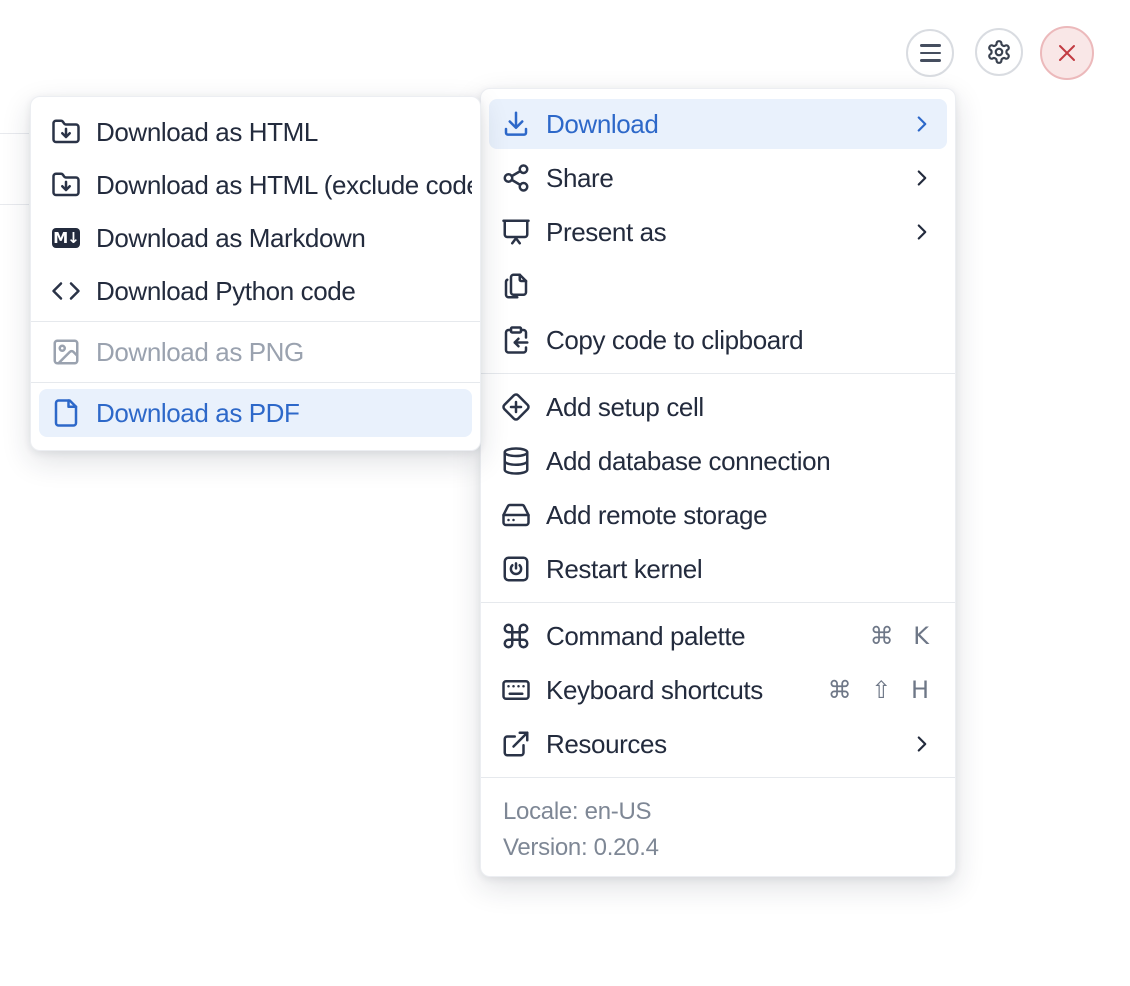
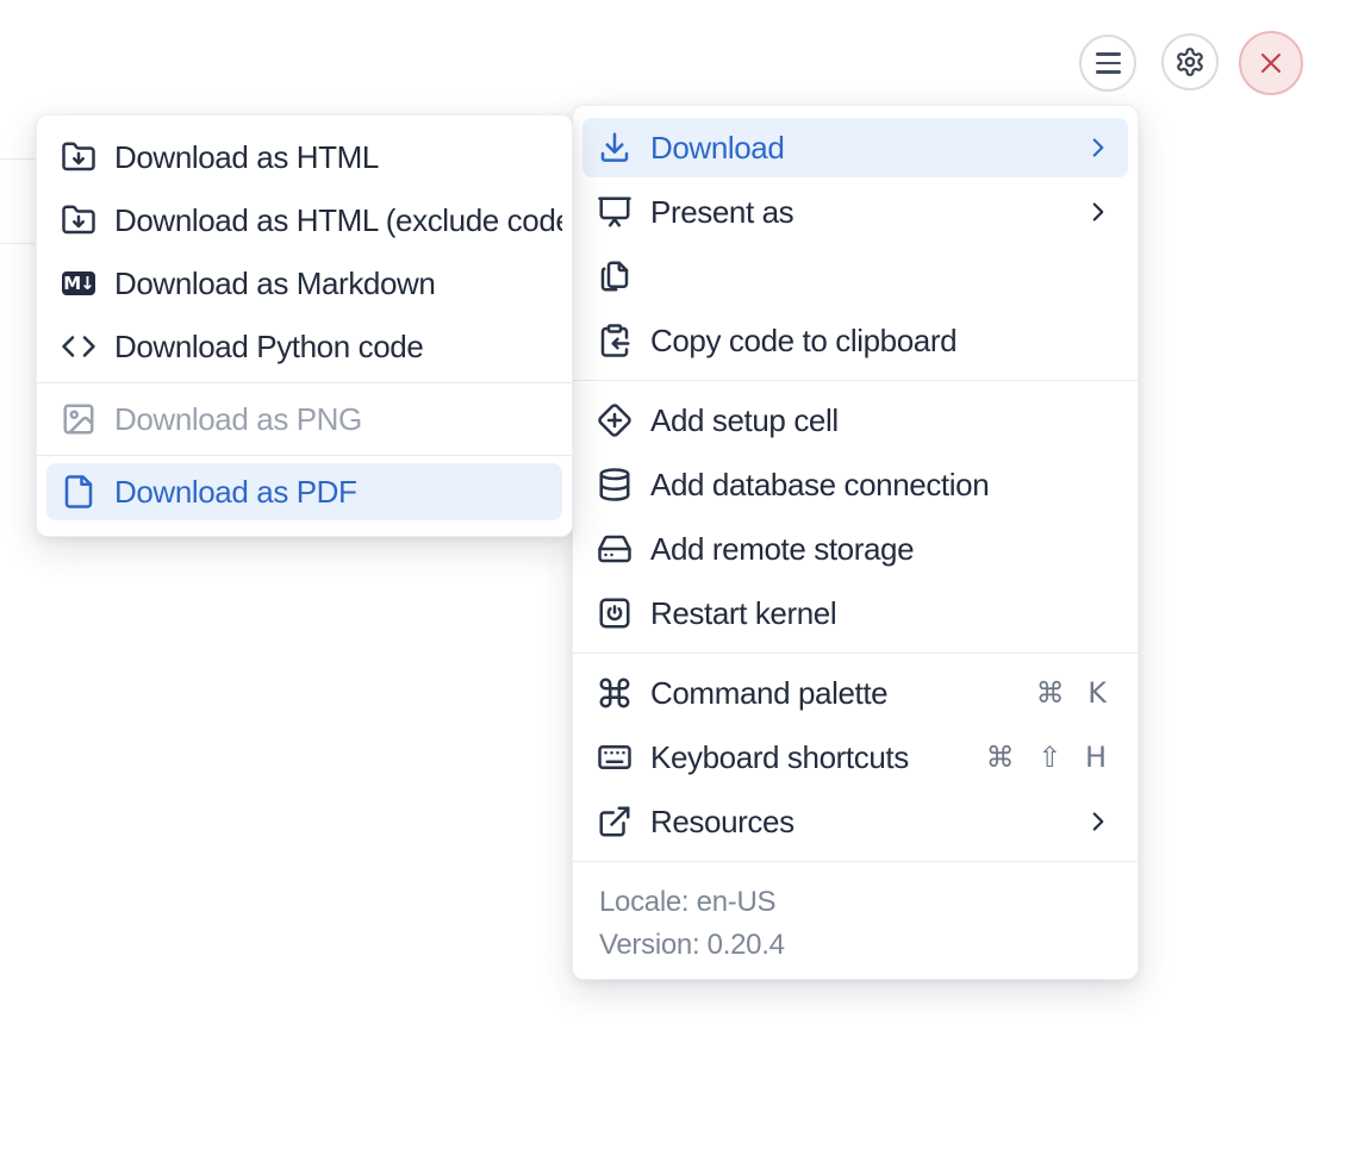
  Download as HTML
  Download as HTML (exclude cod
  M↓
  Download as Markdown
  Download Python code
  Download as PNG
  Download as PDF
  Download
- Share
  Present as
  Copy code to clipboard
  Add setup cell
  Add database connection
  Add remote storage
  Restart kernel
  Command palette
  ⌘ K
  Keyboard shortcuts
  ⌘ ⇧ H
  Resources
  Locale: en-US
  Version: 0.20.4
